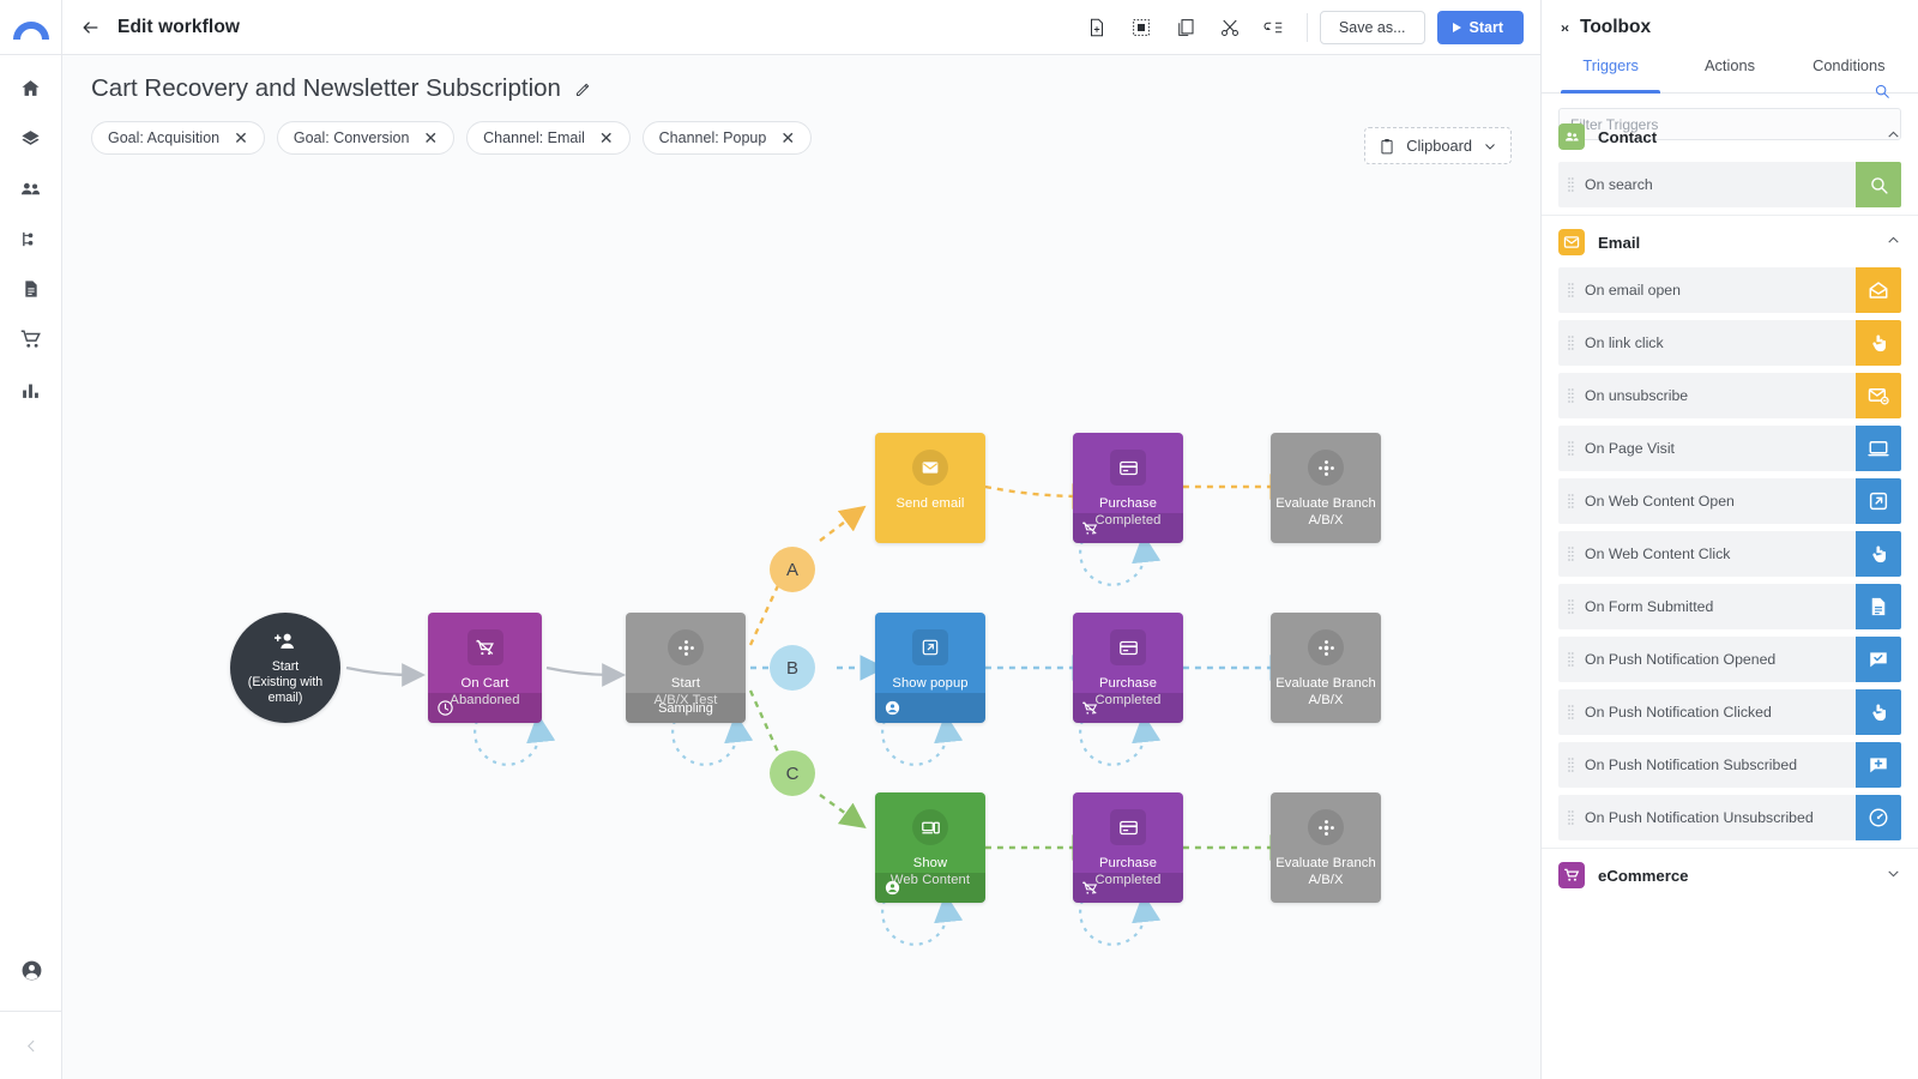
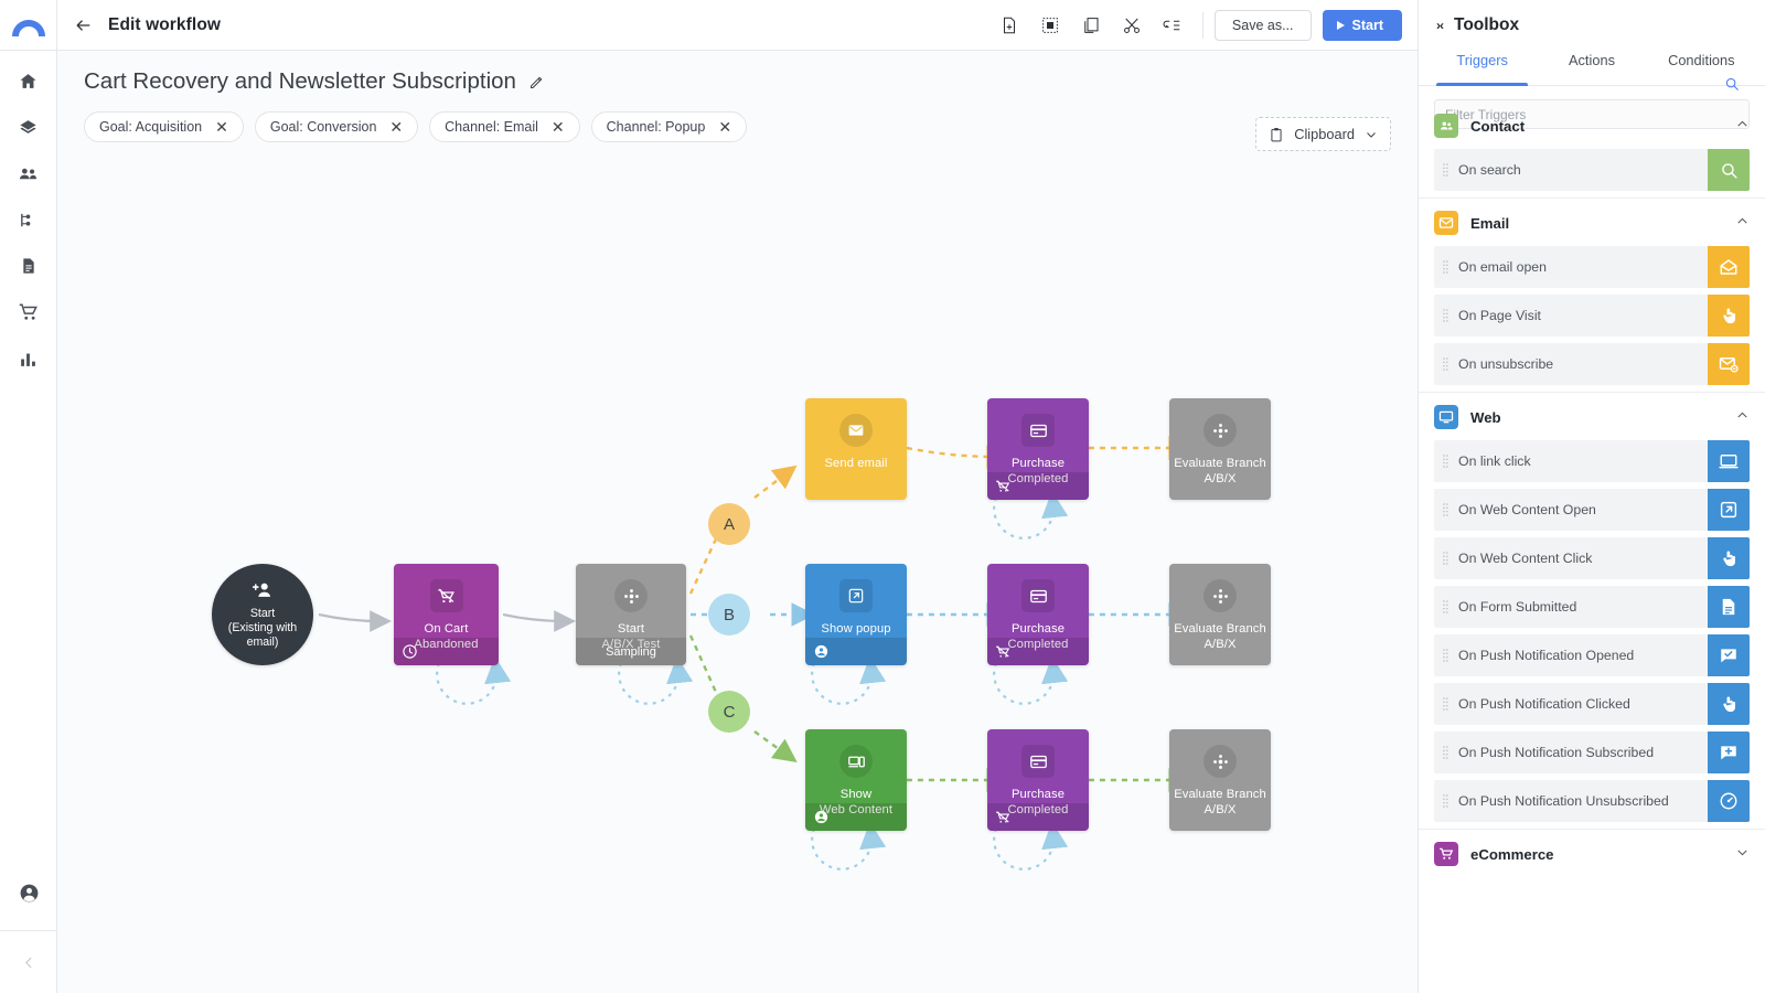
  Edit workflow
  Save as...
  Start
  Cart Recovery and Newsletter Subscription
  Goal: Acquisition
  ✕
  Goal: Conversion
  ✕
  Channel: Email
  ✕
  Channel: Popup
  ✕
  Clipboard
  Start
  (Existing with
  email)
  On Cart
  Abandoned
  Start
  A/B/X Test
  Sampling
  A
  B
  C
  Send email
  Purchase
  Completed
  Evaluate Branch
  A/B/X
  Show popup
  Purchase
  Completed
  Evaluate Branch
  A/B/X
  Show
  Web Content
  Purchase
  Completed
  Evaluate Branch
  A/B/X
  ›‹
  Toolbox
  Triggers
  Actions
  Conditions
  lter Triggers
  Contact
  On search
  Email
  On email open
- On link click
+ On Page Visit
  On unsubscribe
+ Web
- On Page Visit
+ On link click
  On Web Content Open
  On Web Content Click
  On Form Submitted
  On Push Notification Opened
  On Push Notification Clicked
  On Push Notification Subscribed
  On Push Notification Unsubscribed
  eCommerce
